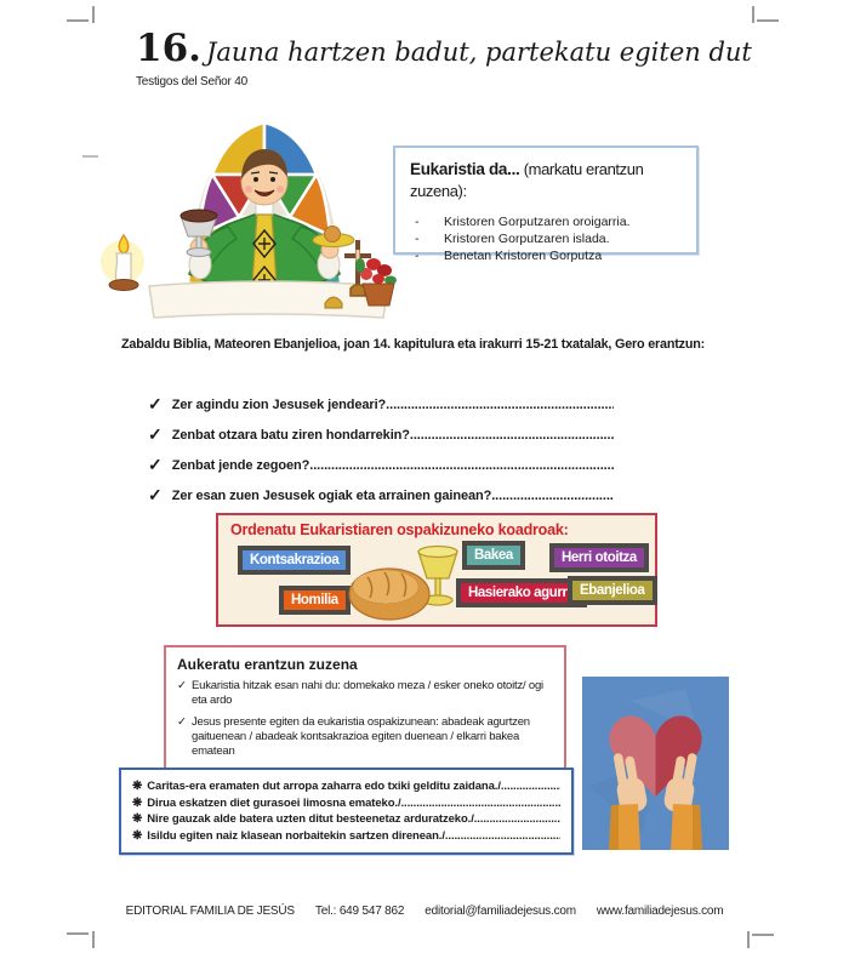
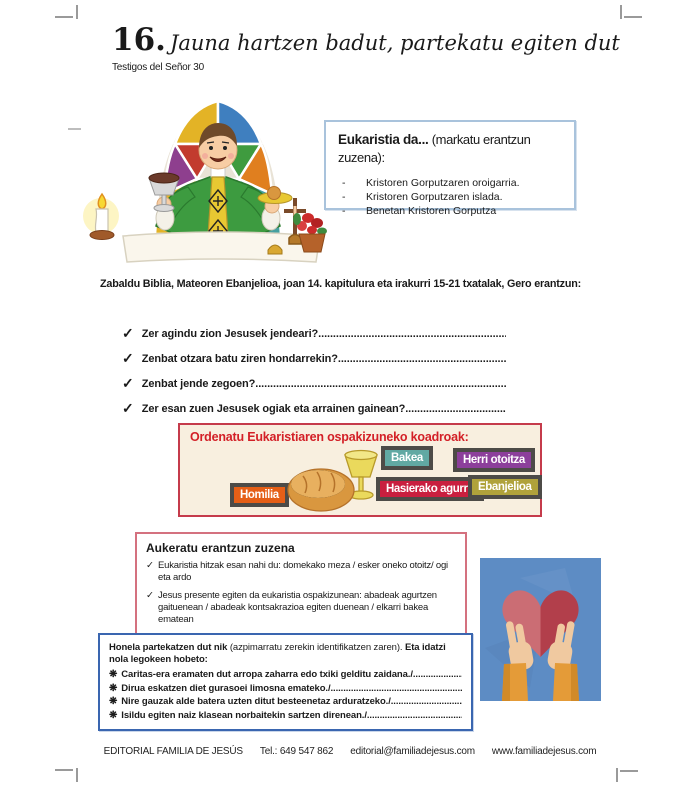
  16. Jauna hartzen badut, partekatu egiten dut
- Testigos del Señor 40
+ Testigos del Señor 30
  Eukaristia da... (markatu erantzun zuzena):
  -
  Kristoren Gorputzaren oroigarria.
  -
  Kristoren Gorputzaren islada.
  -
  Benetan Kristoren Gorputza
  Zabaldu Biblia, Mateoren Ebanjelioa, joan 14. kapitulura eta irakurri 15-21 txatalak, Gero erantzun:
  ✓
  Zer agindu zion Jesusek jendeari?................................................................
  ✓
  Zenbat otzara batu ziren hondarrekin?.........................................................
  ✓
  Zenbat jende zegoen?.....................................................................................
  ✓
  Zer esan zuen Jesusek ogiak eta arrainen gainean?..................................
  Ordenatu Eukaristiaren ospakizuneko koadroak:
- Kontsakrazioa
  Homilia
  Bakea
  Herri otoitza
  Hasierako agurr
  Ebanjelioa
  Aukeratu erantzun zuzena
  ✓
  Eukaristia hitzak esan nahi du: domekako meza / esker oneko otoitz/ ogi eta ardo
  ✓
  Jesus presente egiten da eukaristia ospakizunean: abadeak agurtzen gaituenean / abadeak kontsakrazioa egiten duenean / elkarri bakea ematean
+ Honela partekatzen dut nik (azpimarratu zerekin identifikatzen zaren). Eta idatzi nola legokeen hobeto:
  ❋
  Caritas-era eramaten dut arropa zaharra edo txiki gelditu zaidana./...................
  ❋
  Dirua eskatzen diet gurasoei limosna emateko./....................................................
  ❋
  Nire gauzak alde batera uzten ditut besteenetaz arduratzeko./............................
  ❋
  Isildu egiten naiz klasean norbaitekin sartzen direnean./.....................................
  EDITORIAL FAMILIA DE JESÚS
  Tel.: 649 547 862
  editorial@familiadejesus.com
  www.familiadejesus.com
